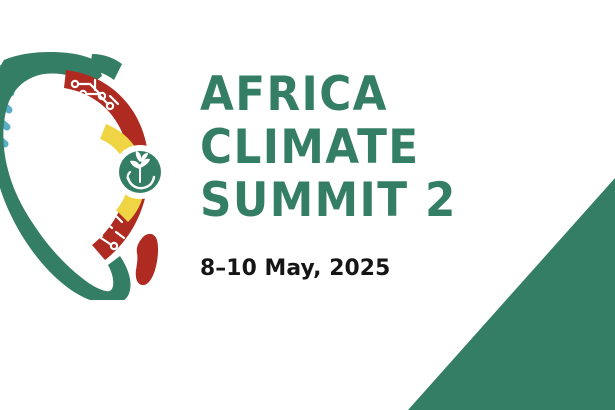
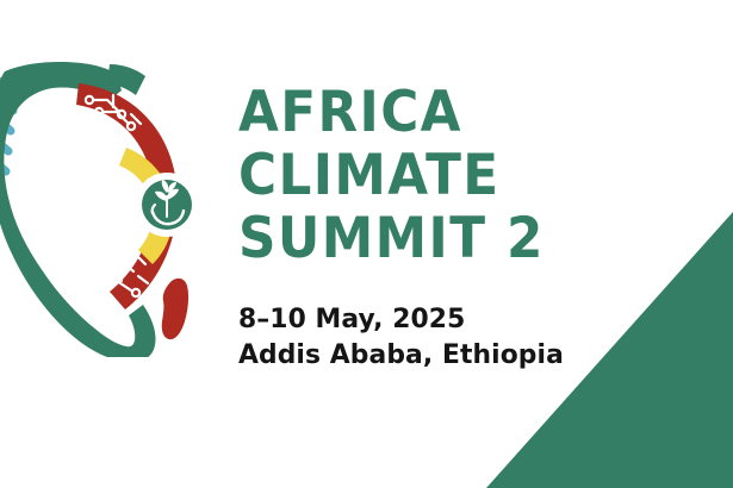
  AFRICA CLIMATE
  SUMMIT 2
  8–10 May, 2025
+ Addis Ababa, Ethiopia
